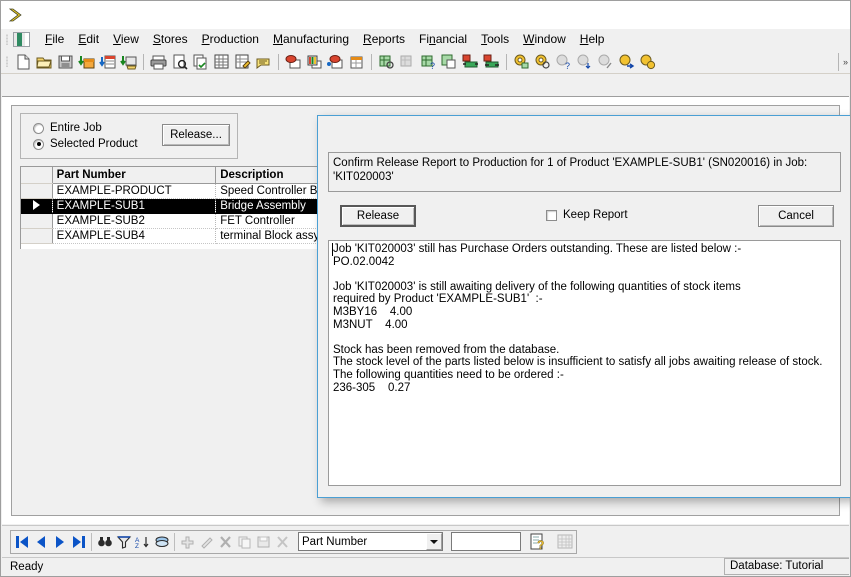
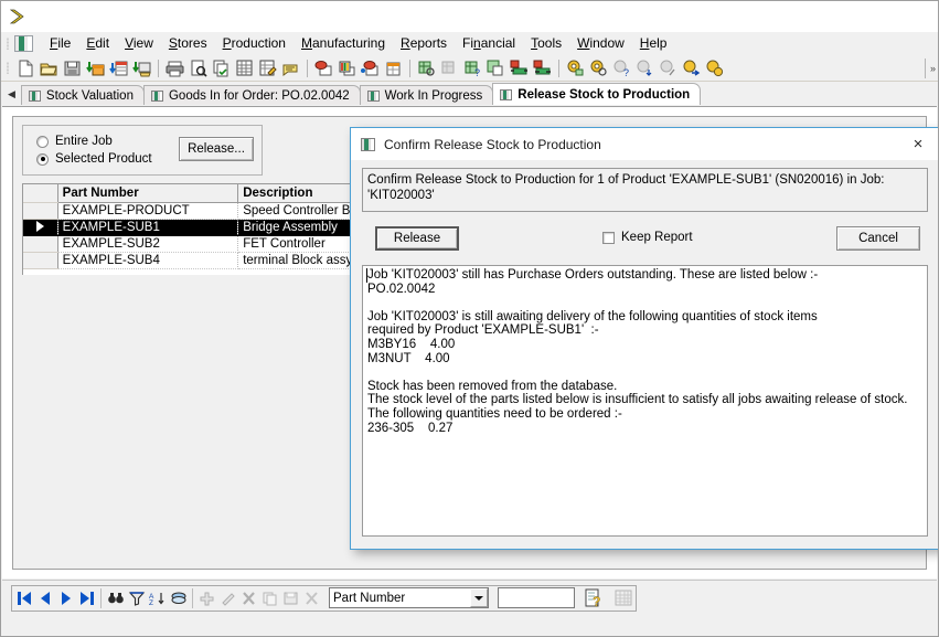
  File
  Edit
  View
  Stores
  Production
  Manufacturing
  Reports
  Financial
  Tools
  Window
  Help
  ?
  ?
  »
+ ◀
+ Stock Valuation
+ Goods In for Order: PO.02.0042
+ Work In Progress
+ Release Stock to Production
  Entire Job
  Selected Product
  Release...
  	Part Number	Description
  	EXAMPLE-PRODUCT	Speed Controller B
  	EXAMPLE-SUB1	Bridge Assembly
  	EXAMPLE-SUB2	FET Controller
  	EXAMPLE-SUB4	terminal Block ass
+ Confirm Release Stock to Production
+ ×
- Confirm Release Report to Production for 1 of Product 'EXAMPLE-SUB1' (SN020016) in Job: 'KIT020003'
+ Confirm Release Stock to Production for 1 of Product 'EXAMPLE-SUB1' (SN020016) in Job: 'KIT020003'
  Release
  Keep Report
  Cancel
  Job 'KIT020003' still has Purchase Orders outstanding. These are listed below :-
  PO.02.0042
  Job 'KIT020003' is still awaiting delivery of the following quantities of stock items
  required by Product 'EXAMPLE-SUB1' :-
  M3BY16 4.00
  M3NUT 4.00
  Stock has been removed from the database.
  The stock level of the parts listed below is insufficient to satisfy all jobs awaiting release of stock.
  The following quantities need to be ordered :-
  236-305 0.27
  Part Number
  ?
- Ready
- Database: Tutorial
